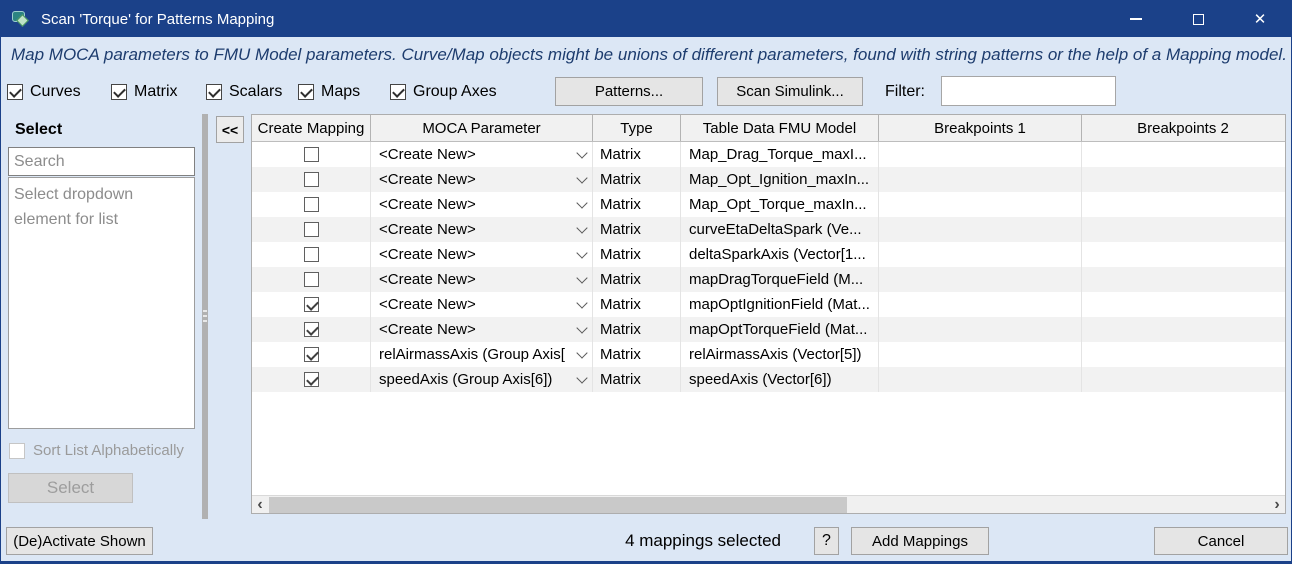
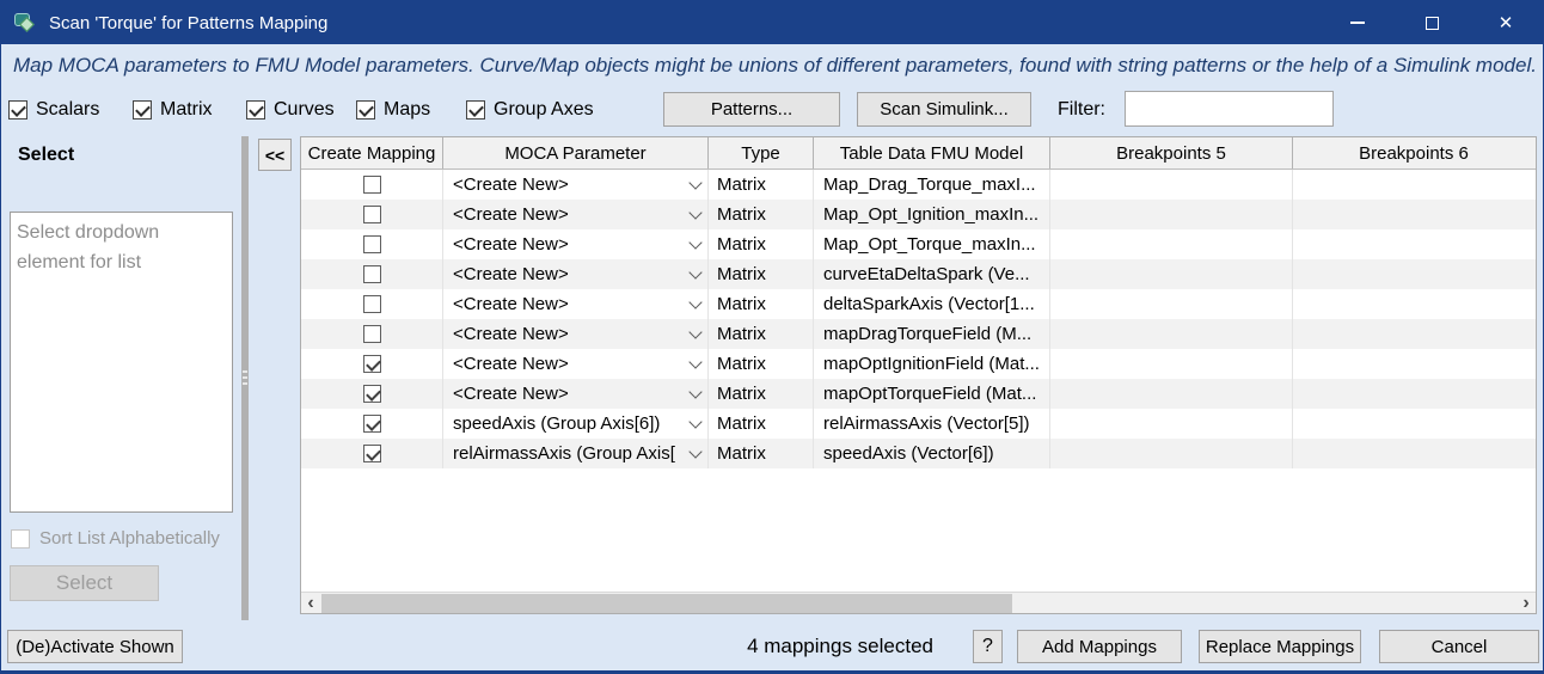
  Scan 'Torque' for Patterns Mapping
  ✕
- Map MOCA parameters to FMU Model parameters. Curve/Map objects might be unions of different parameters, found with string patterns or the help of a Mapping model.
+ Map MOCA parameters to FMU Model parameters. Curve/Map objects might be unions of different parameters, found with string patterns or the help of a Simulink model.
- Curves
+ Scalars
  Matrix
- Scalars
+ Curves
  Maps
  Group Axes
  Patterns...
  Scan Simulink...
  Filter:
  Select
- Search
  Select dropdown element for list
  Sort List Alphabetically
  Select
  <<
  Create Mapping
  MOCA Parameter
  Type
  Table Data FMU Model
- Breakpoints 1
+ Breakpoints 5
- Breakpoints 2
+ Breakpoints 6
  <Create New>
  Matrix
  Map_Drag_Torque_maxI...
  <Create New>
  Matrix
  Map_Opt_Ignition_maxIn...
  <Create New>
  Matrix
  Map_Opt_Torque_maxIn...
  <Create New>
  Matrix
  curveEtaDeltaSpark (Ve...
  <Create New>
  Matrix
  deltaSparkAxis (Vector[1...
  <Create New>
  Matrix
  mapDragTorqueField (M...
  <Create New>
  Matrix
  mapOptIgnitionField (Mat...
  <Create New>
  Matrix
  mapOptTorqueField (Mat...
- relAirmassAxis (Group Axis[
+ speedAxis (Group Axis[6])
  Matrix
  relAirmassAxis (Vector[5])
- speedAxis (Group Axis[6])
+ relAirmassAxis (Group Axis[
  Matrix
  speedAxis (Vector[6])
  ‹
  ›
  (De)Activate Shown
  4 mappings selected
  ?
  Add Mappings
+ Replace Mappings
  Cancel
